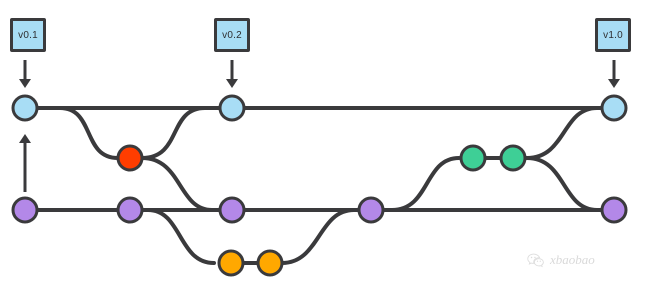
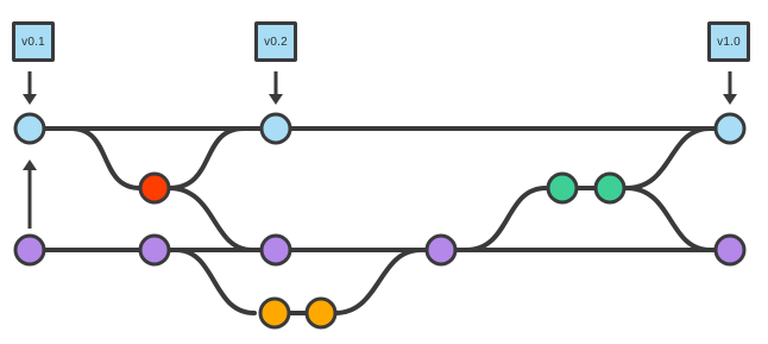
  v0.1
  v0.2
  v1.0
- xbaobao
